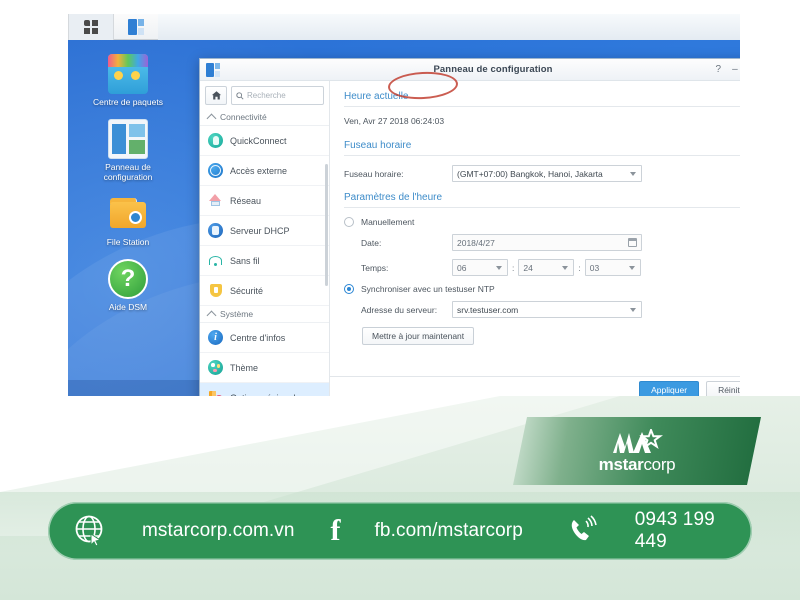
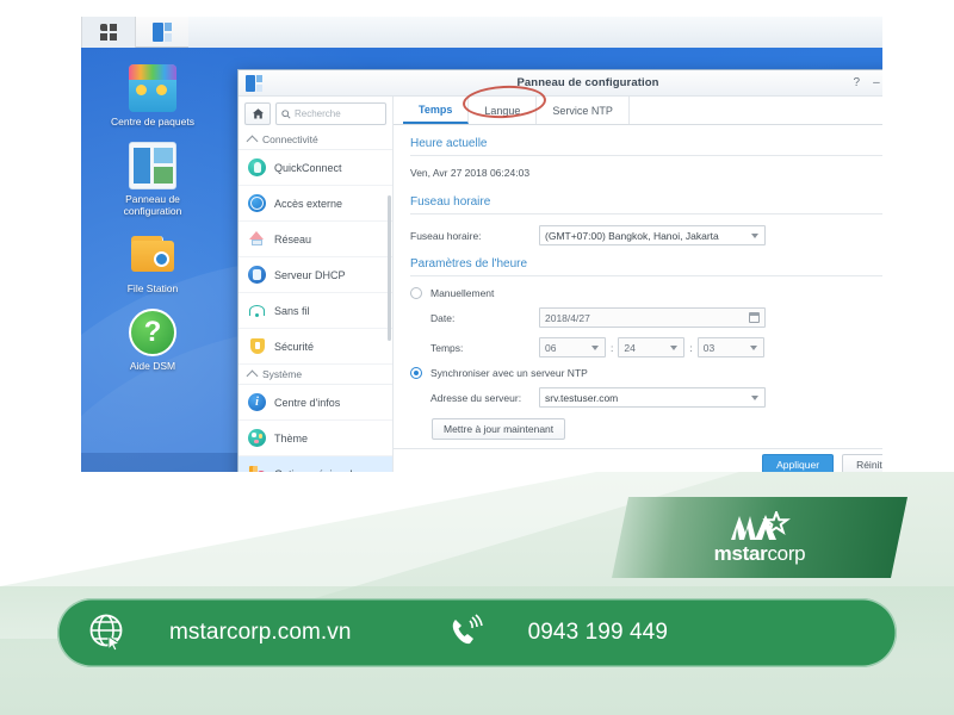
  Centre de paquets
  Panneau de configuration
  File Station
  ?
  Aide DSM
  Panneau de configuration
  ?
  –
  Recherche
  Connectivité
  QuickConnect
  Accès externe
  Réseau
  Serveur DHCP
  Sans fil
  Sécurité
  Système
  Centre d'infos
  Thème
+ Temps
+ Langue
+ Service NTP
  Heure actuelle
  Ven, Avr 27 2018 06:24:03
  Fuseau horaire
  Fuseau horaire:
  (GMT+07:00) Bangkok, Hanoi, Jakarta
  Paramètres de l'heure
  Manuellement
  Date:
  2018/4/27
  Temps:
  06
  :
  24
  :
  03
- Synchroniser avec un testuser NTP
+ Synchroniser avec un serveur NTP
  Adresse du serveur:
  srv.testuser.com
  Mettre à jour maintenant
  Appliquer
  mstarcorp
  mstarcorp.com.vn
- f
- fb.com/mstarcorp
  0943 199 449
